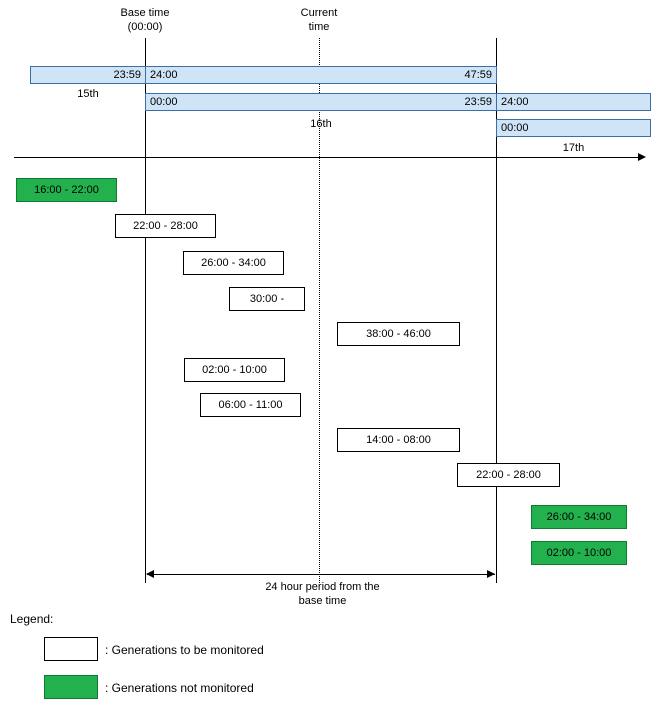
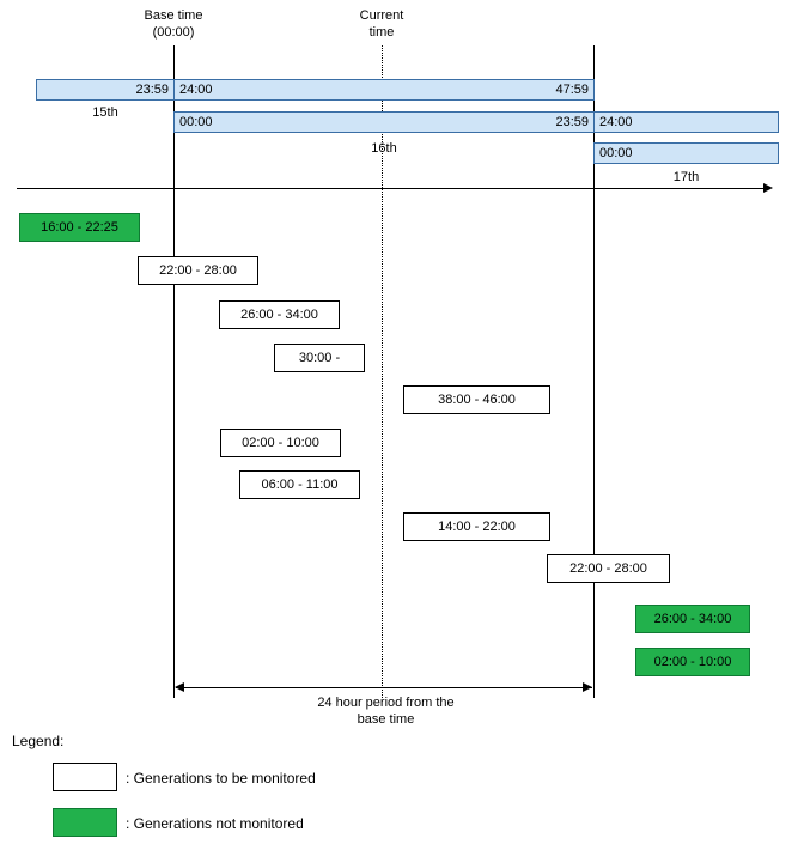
  Base time
  (00:00)
  Current
  time
  23:59
  24:00
  47:59
  15th
  00:00
  23:59
  24:00
  16th
  00:00
  17th
- 16:00 - 22:00
+ 16:00 - 22:25
  22:00 - 28:00
  26:00 - 34:00
  30:00 -
  38:00 - 46:00
  02:00 - 10:00
  06:00 - 11:00
- 14:00 - 08:00
+ 14:00 - 22:00
  22:00 - 28:00
  26:00 - 34:00
  02:00 - 10:00
  24 hour period from the
  base time
  Legend:
  : Generations to be monitored
  : Generations not monitored
